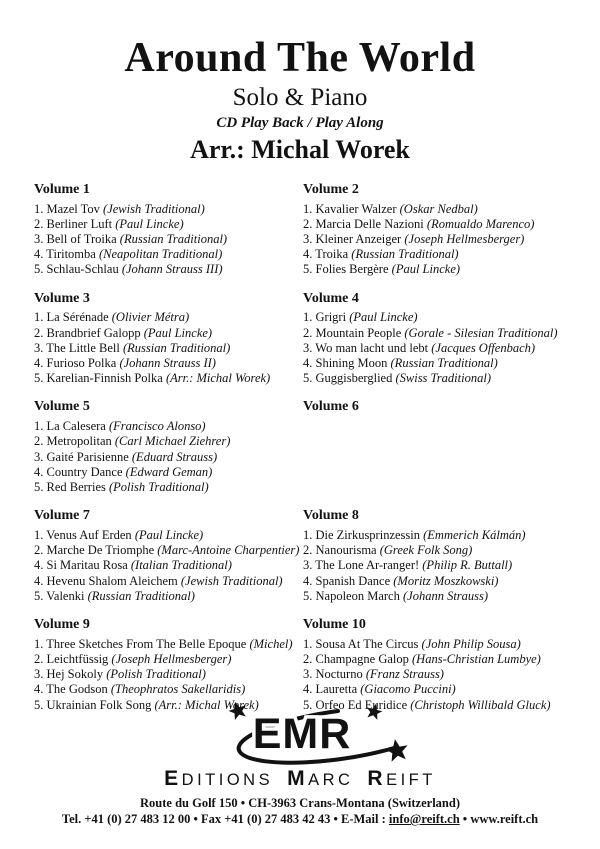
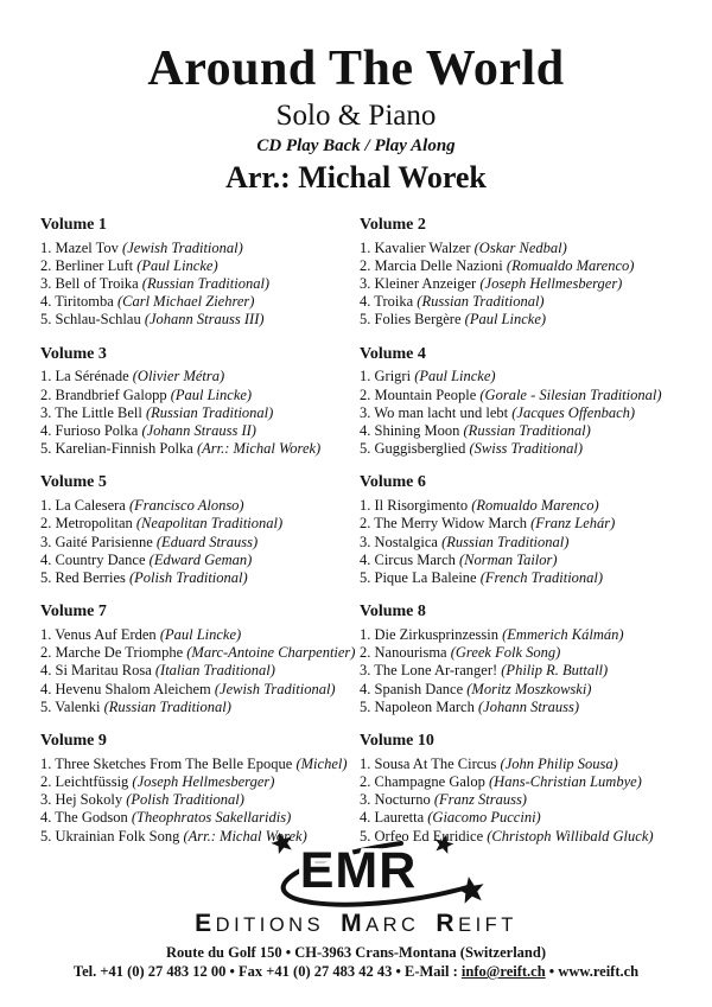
  Around The World
  Solo & Piano
  CD Play Back / Play Along
  Arr.: Michal Worek
  Volume 1
  1. Mazel Tov (Jewish Traditional)
  2. Berliner Luft (Paul Lincke)
  3. Bell of Troika (Russian Traditional)
- 4. Tiritomba (Neapolitan Traditional)
+ 4. Tiritomba (Carl Michael Ziehrer)
  5. Schlau-Schlau (Johann Strauss III)
  Volume 2
  1. Kavalier Walzer (Oskar Nedbal)
  2. Marcia Delle Nazioni (Romualdo Marenco)
  3. Kleiner Anzeiger (Joseph Hellmesberger)
  4. Troika (Russian Traditional)
  5. Folies Bergère (Paul Lincke)
  Volume 3
  1. La Sérénade (Olivier Métra)
  2. Brandbrief Galopp (Paul Lincke)
  3. The Little Bell (Russian Traditional)
  4. Furioso Polka (Johann Strauss II)
  5. Karelian-Finnish Polka (Arr.: Michal Worek)
  Volume 4
  1. Grigri (Paul Lincke)
  2. Mountain People (Gorale - Silesian Traditional)
  3. Wo man lacht und lebt (Jacques Offenbach)
  4. Shining Moon (Russian Traditional)
  5. Guggisberglied (Swiss Traditional)
  Volume 5
  1. La Calesera (Francisco Alonso)
- 2. Metropolitan (Carl Michael Ziehrer)
+ 2. Metropolitan (Neapolitan Traditional)
  3. Gaité Parisienne (Eduard Strauss)
  4. Country Dance (Edward Geman)
  5. Red Berries (Polish Traditional)
  Volume 6
+ 1. Il Risorgimento (Romualdo Marenco)
+ 2. The Merry Widow March (Franz Lehár)
+ 3. Nostalgica (Russian Traditional)
+ 4. Circus March (Norman Tailor)
+ 5. Pique La Baleine (French Traditional)
  Volume 7
  1. Venus Auf Erden (Paul Lincke)
  2. Marche De Triomphe (Marc-Antoine Charpentier)
  4. Si Maritau Rosa (Italian Traditional)
  4. Hevenu Shalom Aleichem (Jewish Traditional)
  5. Valenki (Russian Traditional)
  Volume 8
  1. Die Zirkusprinzessin (Emmerich Kálmán)
  2. Nanourisma (Greek Folk Song)
  3. The Lone Ar-ranger! (Philip R. Buttall)
  4. Spanish Dance (Moritz Moszkowski)
  5. Napoleon March (Johann Strauss)
  Volume 9
  1. Three Sketches From The Belle Epoque (Michel)
  2. Leichtfüssig (Joseph Hellmesberger)
  3. Hej Sokoly (Polish Traditional)
  4. The Godson (Theophratos Sakellaridis)
  5. Ukrainian Folk Song (Arr.: Michal Wrek)
  Volume 10
  1. Sousa At The Circus (John Philip Sousa)
  2. Champagne Galop (Hans-Christian Lumbye)
  3. Nocturno (Franz Strauss)
  4. Lauretta (Giacomo Puccini)
  5. Orfeo Ed Eridice (Christoph Willibald Gluck)
  EMR
  EDITIONS MARC REIFT
  Route du Golf 150 • CH-3963 Crans-Montana (Switzerland)
  Tel. +41 (0) 27 483 12 00 • Fax +41 (0) 27 483 42 43 • E-Mail : info@reift.ch • www.reift.ch
